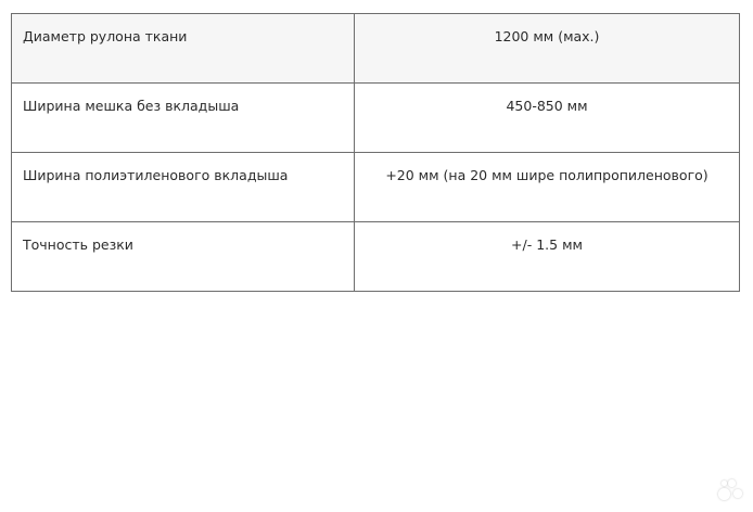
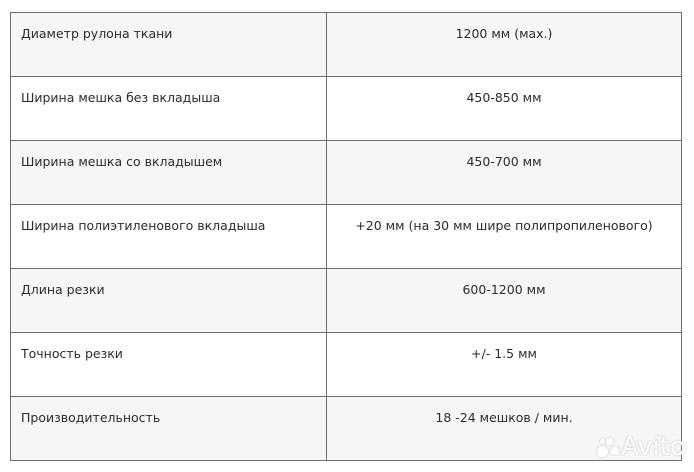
  Диаметр рулона ткани	1200 мм (мах.)
  Ширина мешка без вкладыша	450-850 мм
+ Ширина мешка со вкладышем	450-700 мм
- Ширина полиэтиленового вкладыша	+20 мм (на 20 мм шире полипропиленового)
+ Ширина полиэтиленового вкладыша	+20 мм (на 30 мм шире полипропиленового)
+ Длина резки	600-1200 мм
  Точность резки	+/- 1.5 мм
+ Производительность	18 -24 мешков / мин.
+ Avito
